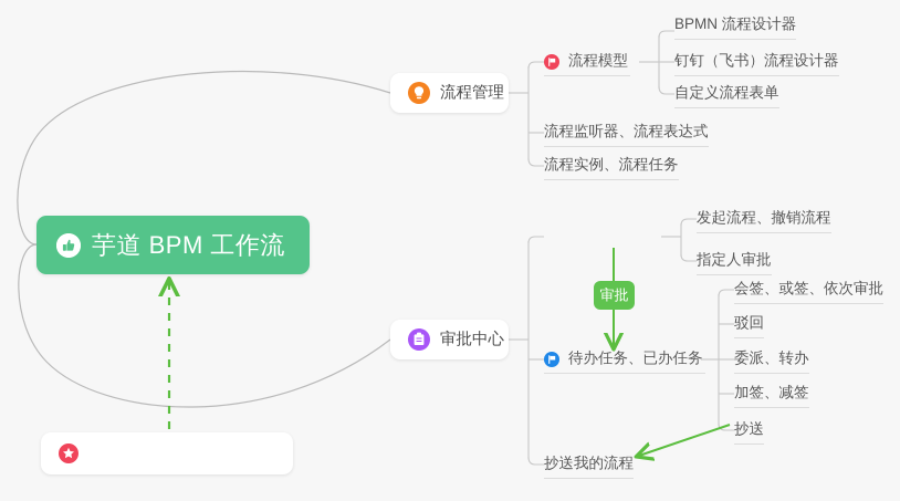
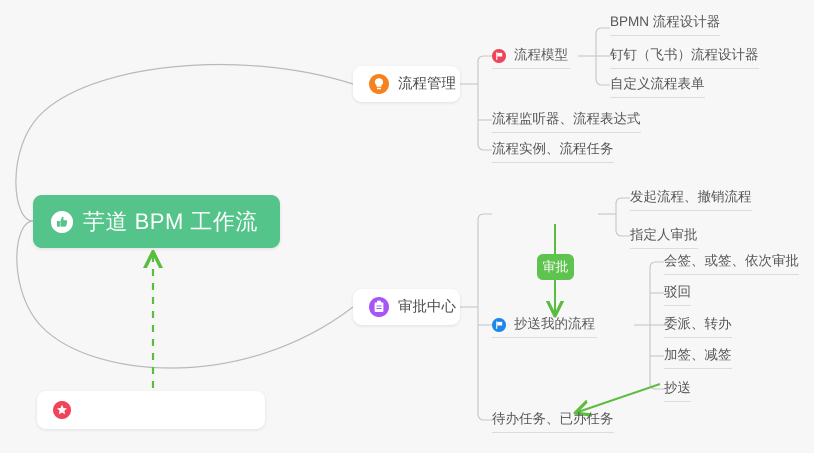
  芋道 BPM 工作流
  流程管理
  流程模型
  BPMN 流程设计器
  钉钉（飞书）流程设计器
  自定义流程表单
  流程监听器、流程表达式
  流程实例、流程任务
  审批中心
  发起流程、撤销流程
  指定人审批
  审批
- 待办任务、已办任务
+ 抄送我的流程
  会签、或签、依次审批
  驳回
  委派、转办
  加签、减签
  抄送
- 抄送我的流程
+ 待办任务、已办任务
